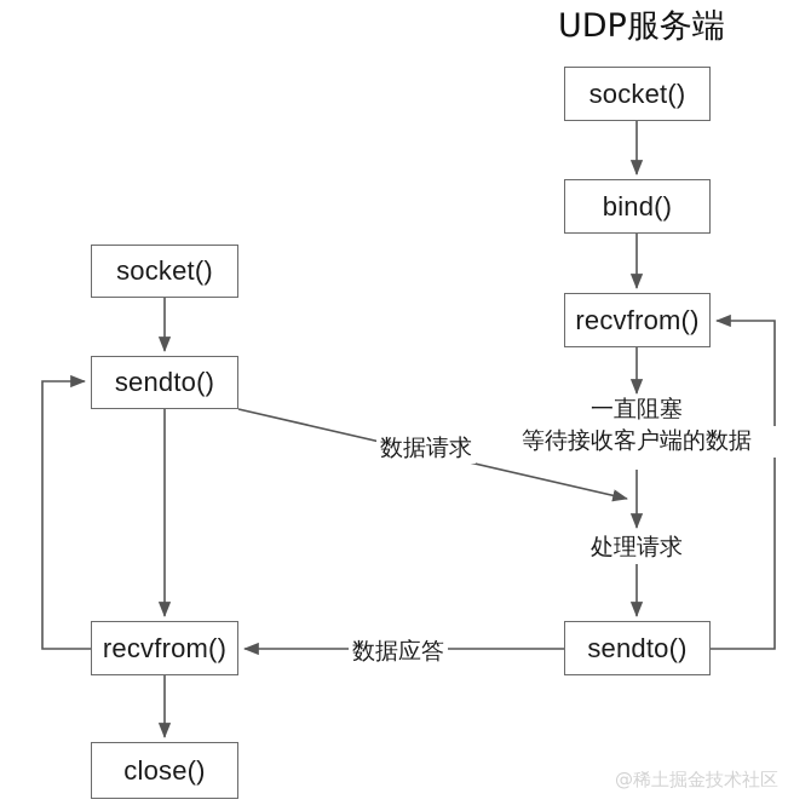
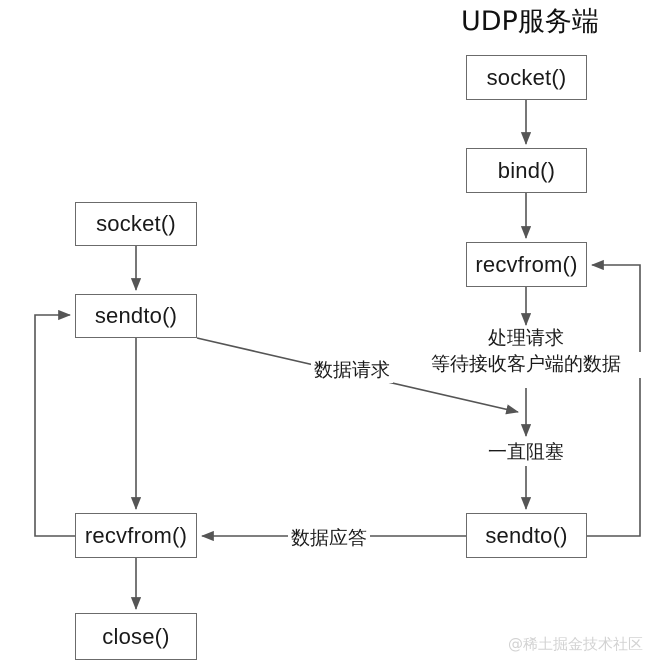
  UDP服务端
  socket()
  sendto()
  recvfrom()
  close()
  socket()
  bind()
  recvfrom()
  sendto()
- 一直阻塞
+ 处理请求
  等待接收客户端的数据
- 处理请求
+ 一直阻塞
  数据请求
  数据应答
  @稀土掘金技术社区
